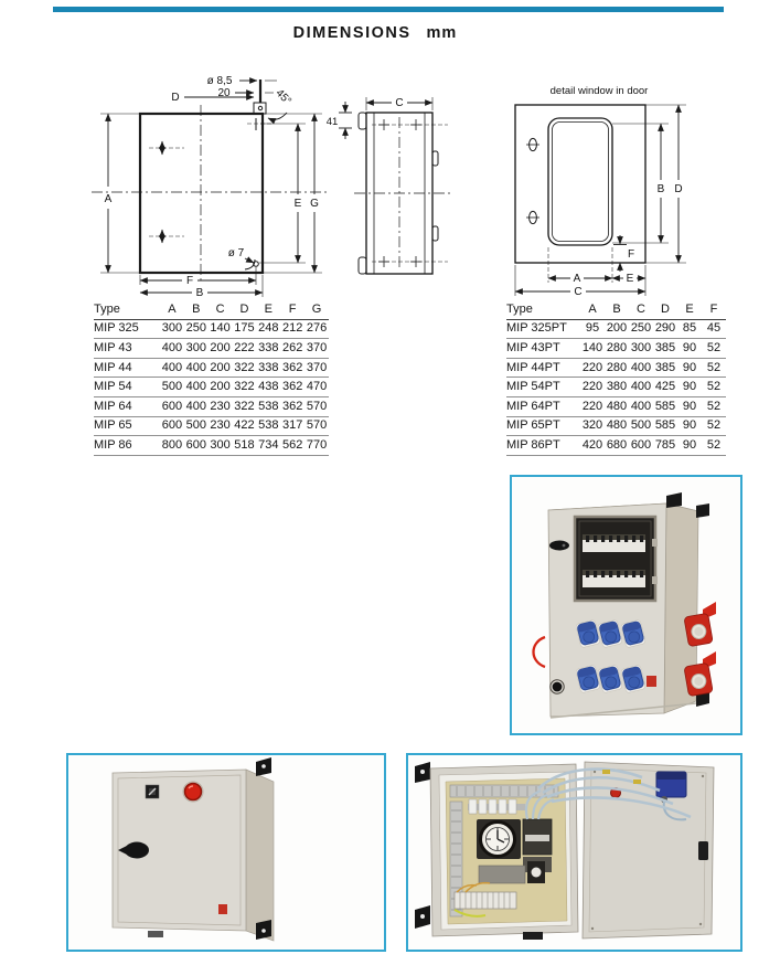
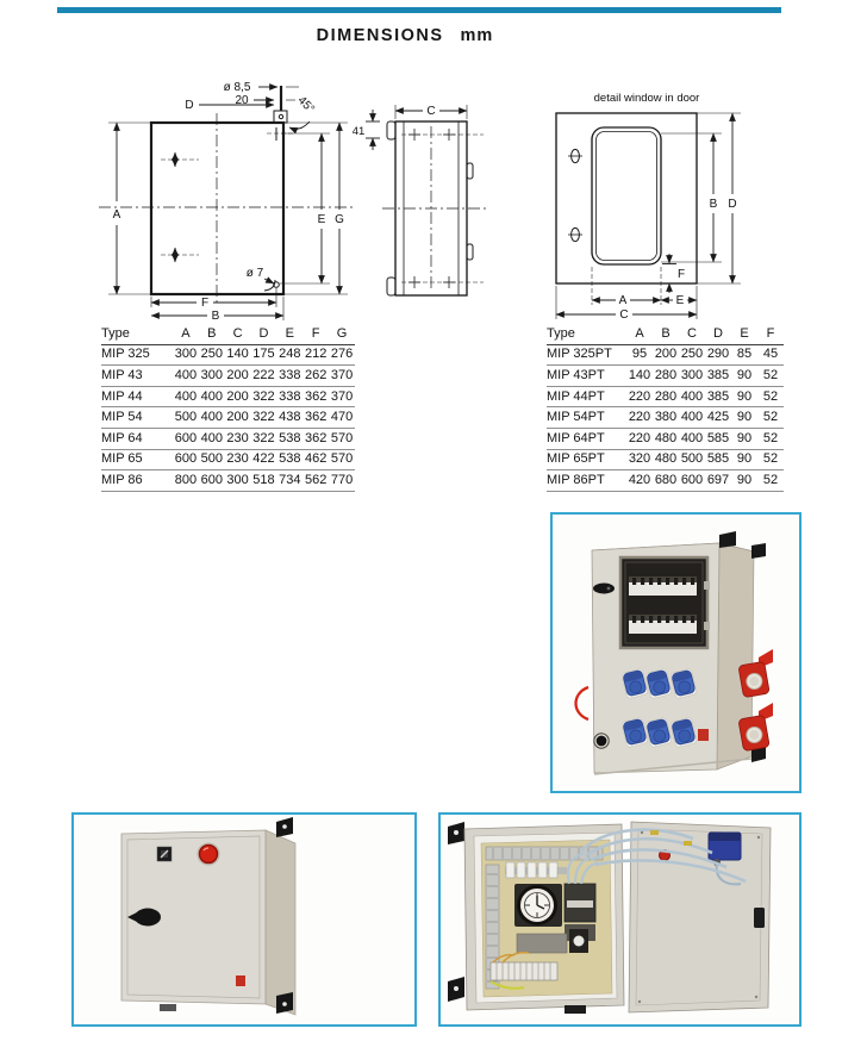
  DIMENSIONS mm
  A
  D
  ø 8,5
  20
  E
  G
  ø 7
  F
  B
  41
  C
  detail window in door
  A
  B
  C
  D
  E
  F
  Type	A	B	C	D	E	F	G
  MIP 325	300	250	140	175	248	212	276
  MIP 43	400	300	200	222	338	262	370
  MIP 44	400	400	200	322	338	362	370
  MIP 54	500	400	200	322	438	362	470
  MIP 64	600	400	230	322	538	362	570
- MIP 65	600	500	230	422	538	317	570
+ MIP 65	600	500	230	422	538	462	570
  MIP 86	800	600	300	518	734	562	770
  Type	A	B	C	D	E	F
  MIP 325PT	95	200	250	290	85	45
  MIP 43PT	140	280	300	385	90	52
  MIP 44PT	220	280	400	385	90	52
  MIP 54PT	220	380	400	425	90	52
  MIP 64PT	220	480	400	585	90	52
  MIP 65PT	320	480	500	585	90	52
- MIP 86PT	420	680	600	785	90	52
+ MIP 86PT	420	680	600	697	90	52
